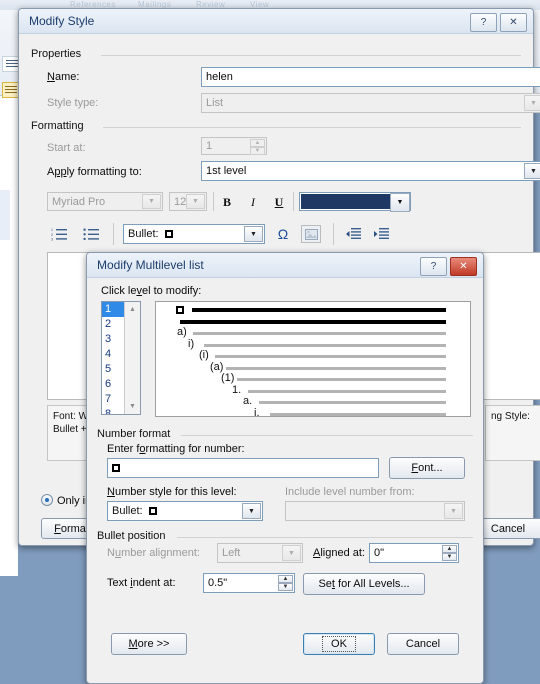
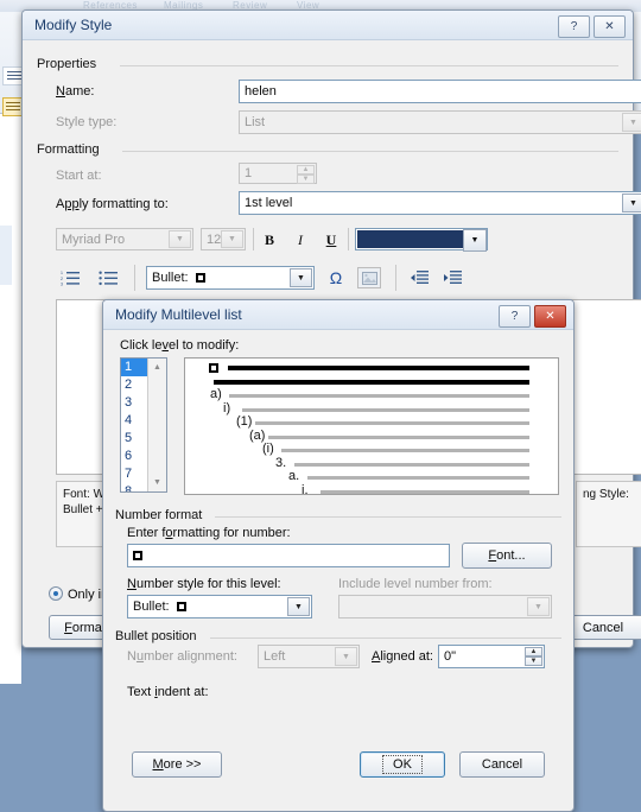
  References
  Mailings
  Review
  View
  Modify Style
  ?
  ✕
  Properties
  Name:
  helen
  Style type:
  List
  Formatting
  Start at:
  1
  Apply formatting to:
  1st level
  Myriad Pro
  12
  B
  I
  U
  Bullet:
  Ω
  Bullet +
  ng Style:
  Forma
  Cancel
  Modify Multilevel list
  ?
  ✕
  Click level to modify:
  1
  2
  3
  4
  5
  6
  7
  a)
  i)
- (i)
+ (1)
  (a)
- (1)
+ (i)
- 1.
+ 3.
  a.
  i.
  Number format
  Enter formatting for number:
  Font...
  Number style for this level:
  Bullet:
  Include level number from:
  Bullet position
  Number alignment:
  Left
  Aligned at:
  0"
  Text indent at:
- 0.5"
- Set for All Levels...
  More >>
  OK
  Cancel
